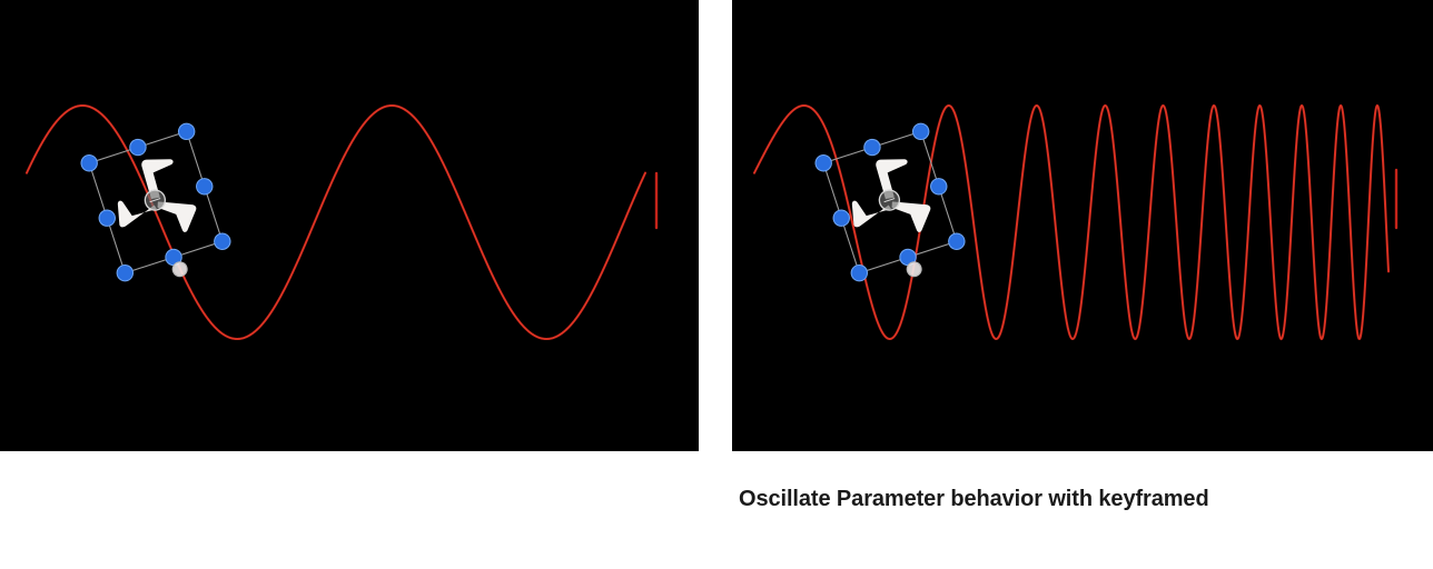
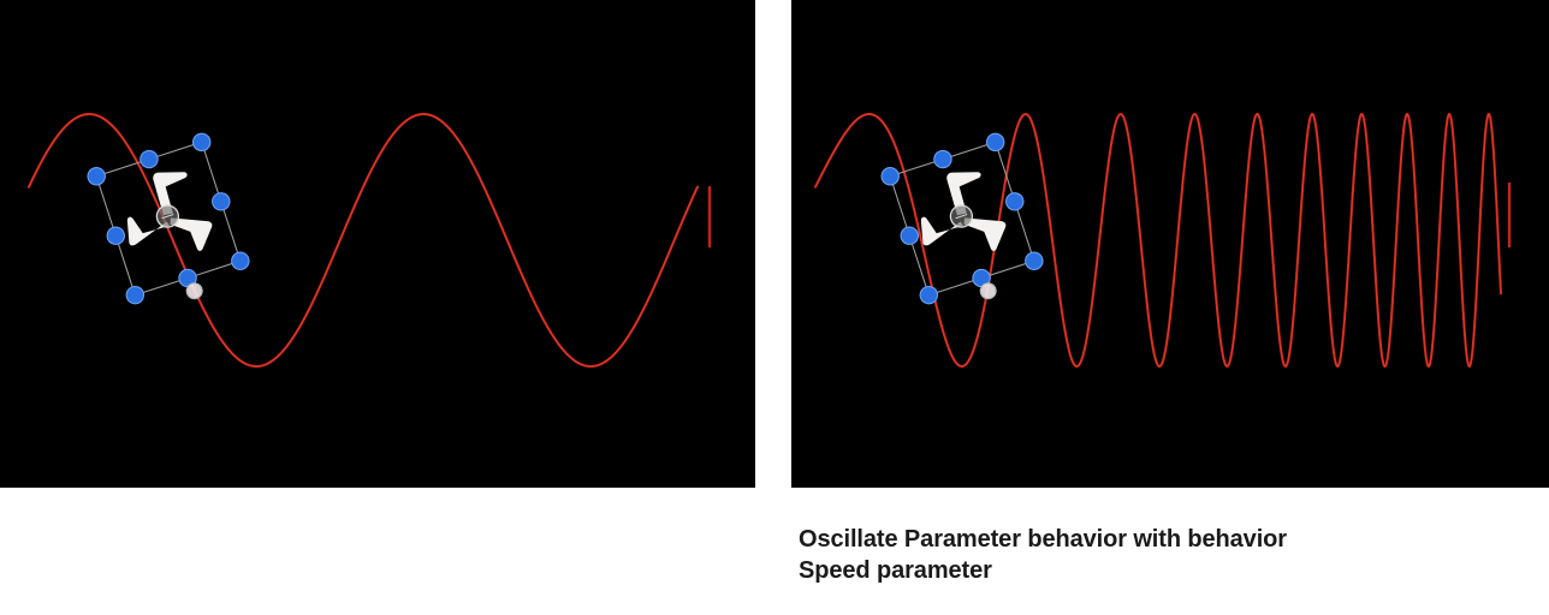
- Oscillate Parameter behavior with keyframed
+ Oscillate Parameter behavior with behavior
+ Speed parameter
